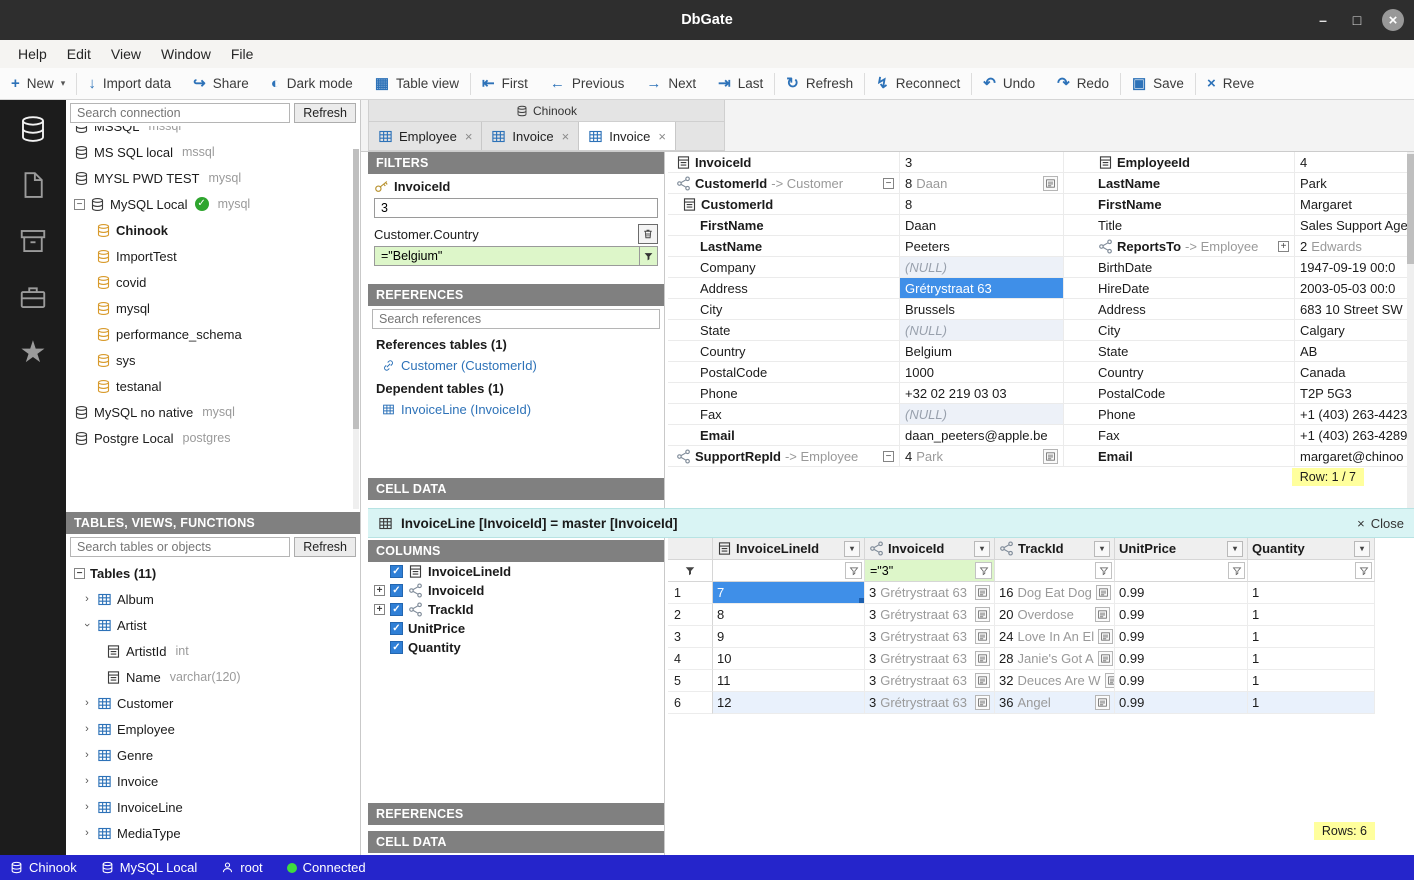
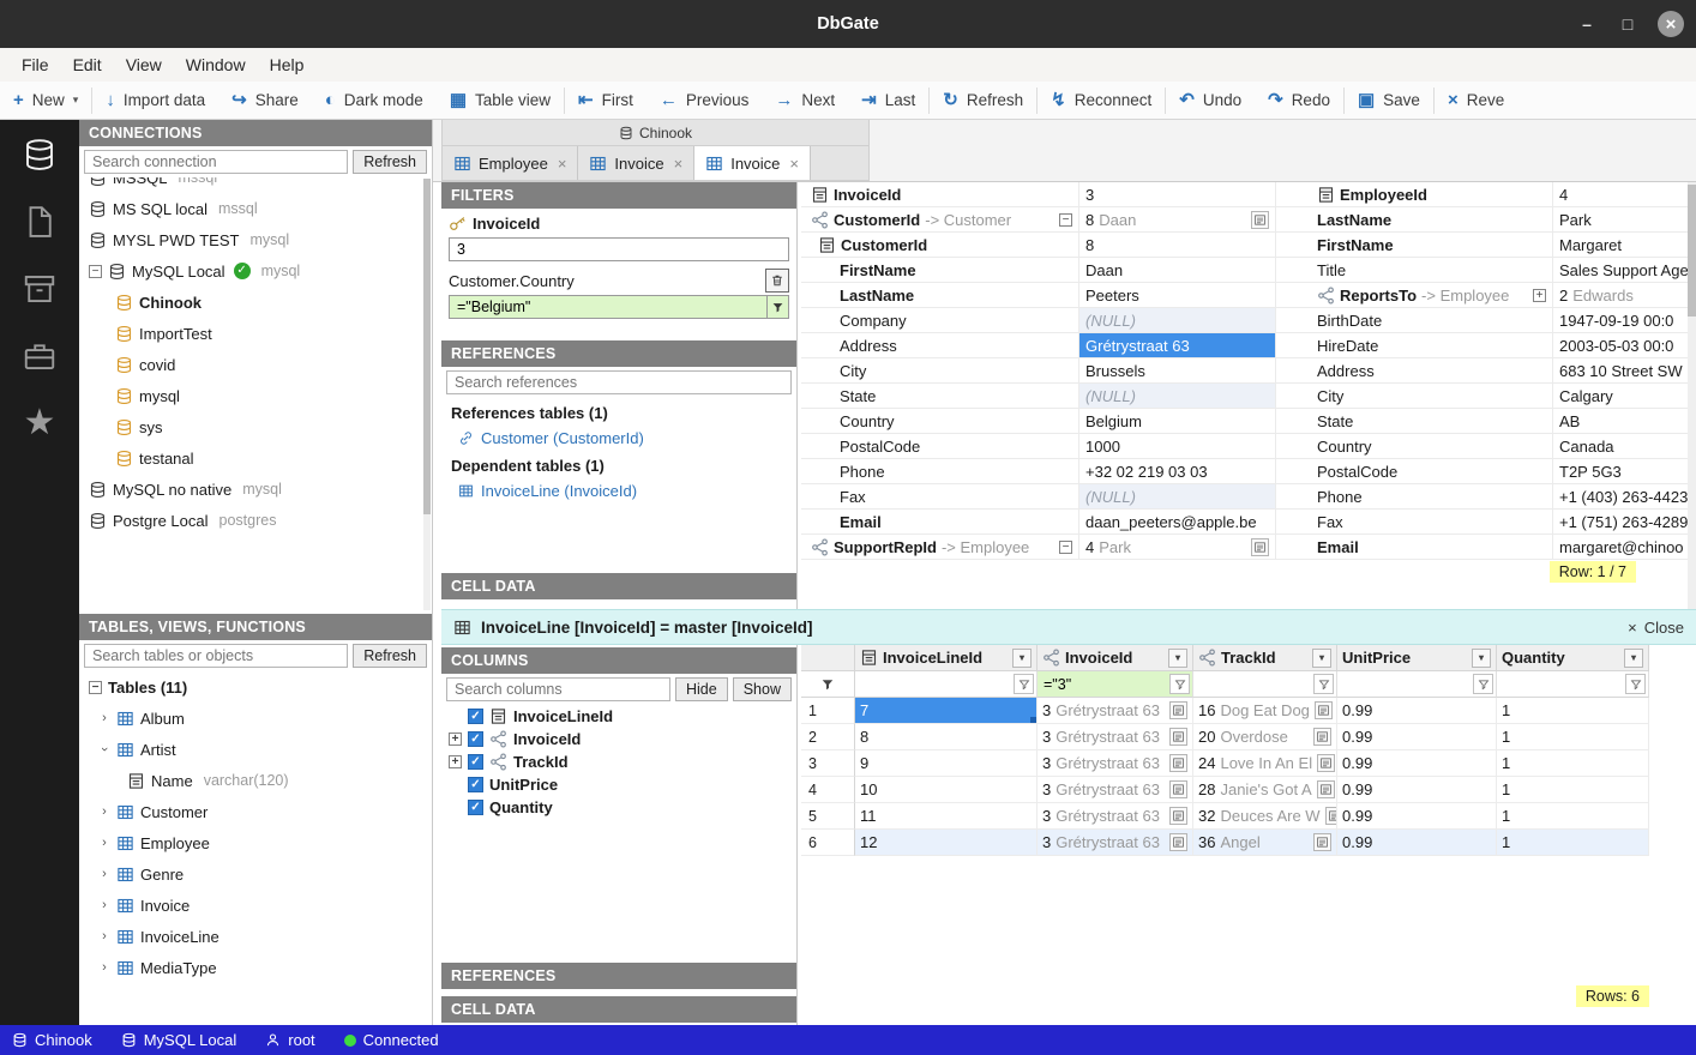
  DbGate
  –
  □
  ×
- Help
+ File
  Edit
  View
  Window
- File
+ Help
  +
  New
  ▾
  ↓
  Import data
  ↪
  Share
  ◐
  Dark mode
  ▦
  Table view
  ⇤
  First
  ←
  Previous
  →
  Next
  ⇥
  Last
  ↻
  Refresh
  ↯
  Reconnect
  ↶
  Undo
  ↷
  Redo
  ▣
  Save
  ×
  Reve
  ★
+ CONNECTIONS
  Search connection
  Refresh
  MSSQL
  mssql
  MS SQL local
  mssql
  MYSL PWD TEST
  mysql
  −
  MySQL Local
  ✓
  mysql
  Chinook
  ImportTest
  covid
  mysql
- performance_schema
  sys
  testanal
  MySQL no native
  mysql
  Postgre Local
  postgres
  TABLES, VIEWS, FUNCTIONS
  Search tables or objects
  Refresh
  −
  Tables (11)
  ›
  Album
  Artist
- ArtistId
- int
  Name
  varchar(120)
  ›
  Customer
  ›
  Employee
  ›
  Genre
  ›
  Invoice
  ›
  InvoiceLine
  ›
  MediaType
  Chinook
  Employee
  ×
  Invoice
  ×
  Invoice
  ×
  FILTERS
  InvoiceId
  3
  Customer.Country
  ="Belgium"
  REFERENCES
  Search references
  References tables (1)
  Customer (CustomerId)
  Dependent tables (1)
  InvoiceLine (InvoiceId)
  CELL DATA
  InvoiceId
  3
  EmployeeId
  4
  CustomerId
  -> Customer
  −
  8
  Daan
  LastName
  Park
  CustomerId
  8
  FirstName
  Margaret
  FirstName
  Daan
  Title
  Sales Support Age
  LastName
  Peeters
  ReportsTo
  -> Employee
  +
  2
  Edwards
  Company
  (NULL)
  BirthDate
  1947-09-19 00:0
  Address
  Grétrystraat 63
  HireDate
  2003-05-03 00:0
  City
  Brussels
  Address
  683 10 Street SW
  State
  (NULL)
  City
  Calgary
  Country
  Belgium
  State
  AB
  PostalCode
  1000
  Country
  Canada
  Phone
  +32 02 219 03 03
  PostalCode
  T2P 5G3
  Fax
  (NULL)
  Phone
  +1 (403) 263-4423
  Email
  daan_peeters@apple.be
  Fax
- +1 (403) 263-4289
+ +1 (751) 263-4289
  SupportRepId
  -> Employee
  −
  4
  Park
  Email
  margaret@chinoo
  Row: 1 / 7
  InvoiceLine [InvoiceId] = master [InvoiceId]
  ×
  Close
  COLUMNS
+ Search columns
+ Hide
+ Show
  ✓
  InvoiceLineId
  +
  ✓
  InvoiceId
  +
  ✓
  TrackId
  ✓
  UnitPrice
  ✓
  Quantity
  REFERENCES
  CELL DATA
  InvoiceLineId
  ▾
  InvoiceId
  ▾
  TrackId
  ▾
  UnitPrice
  ▾
  Quantity
  ▾
  ="3"
  1
  7
  3
  Grétrystraat 63
  16
  Dog Eat Dog
  0.99
  1
  2
  8
  3
  Grétrystraat 63
  20
  Overdose
  0.99
  1
  3
  9
  3
  Grétrystraat 63
  24
  Love In An El
  0.99
  1
  4
  10
  3
  Grétrystraat 63
  28
  Janie's Got A
  0.99
  1
  5
  11
  3
  Grétrystraat 63
  32
  Deuces Are W
  0.99
  1
  6
  12
  3
  Grétrystraat 63
  36
  Angel
  0.99
  1
  Rows: 6
  Chinook
  MySQL Local
  root
  Connected
